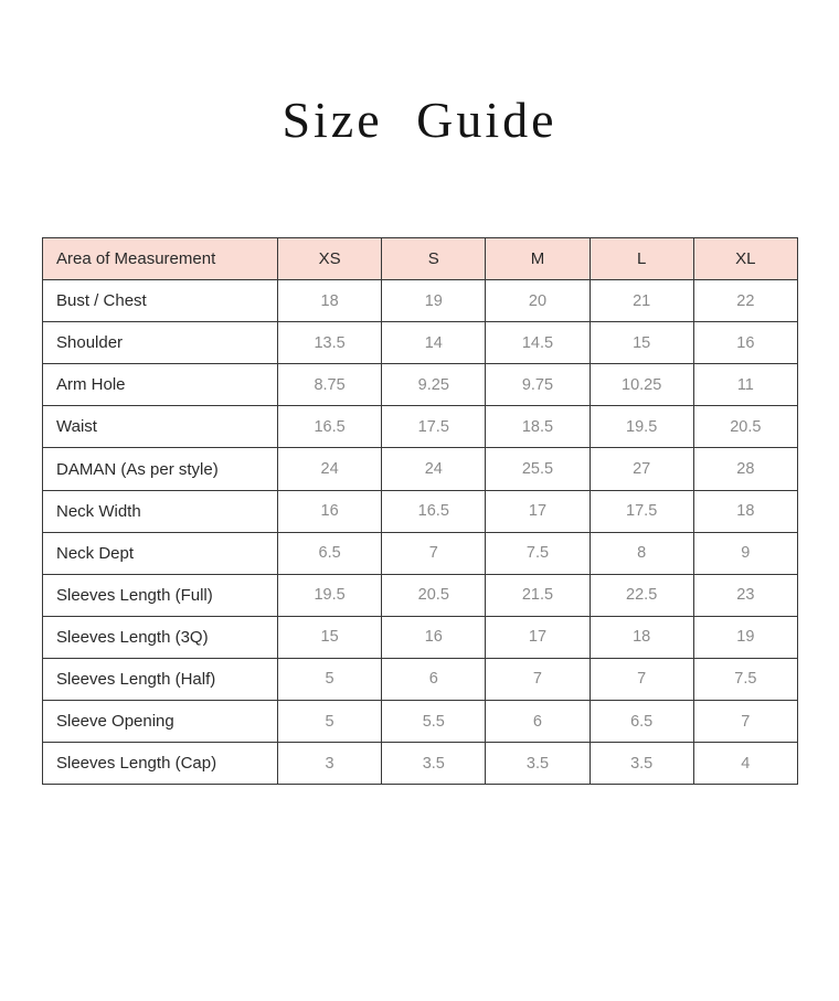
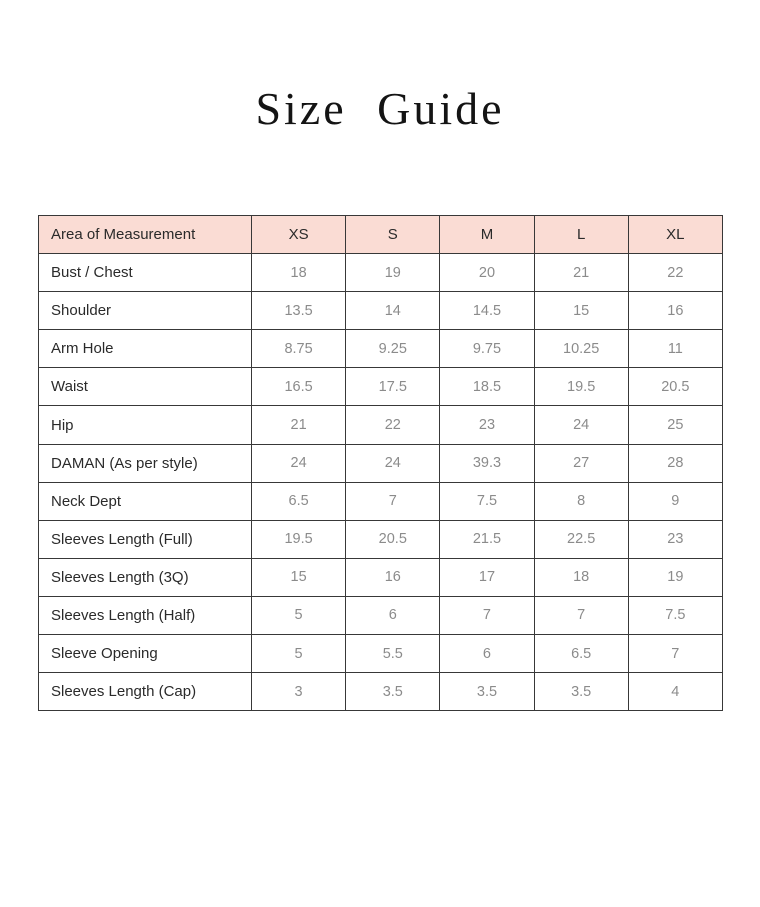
  Size Guide
  Area of Measurement	XS	S	M	L	XL
  Bust / Chest	18	19	20	21	22
  Shoulder	13.5	14	14.5	15	16
  Arm Hole	8.75	9.25	9.75	10.25	11
  Waist	16.5	17.5	18.5	19.5	20.5
+ Hip	21	22	23	24	25
- DAMAN (As per style)	24	24	25.5	27	28
+ DAMAN (As per style)	24	24	39.3	27	28
- Neck Width	16	16.5	17	17.5	18
  Neck Dept	6.5	7	7.5	8	9
  Sleeves Length (Full)	19.5	20.5	21.5	22.5	23
  Sleeves Length (3Q)	15	16	17	18	19
  Sleeves Length (Half)	5	6	7	7	7.5
  Sleeve Opening	5	5.5	6	6.5	7
  Sleeves Length (Cap)	3	3.5	3.5	3.5	4
